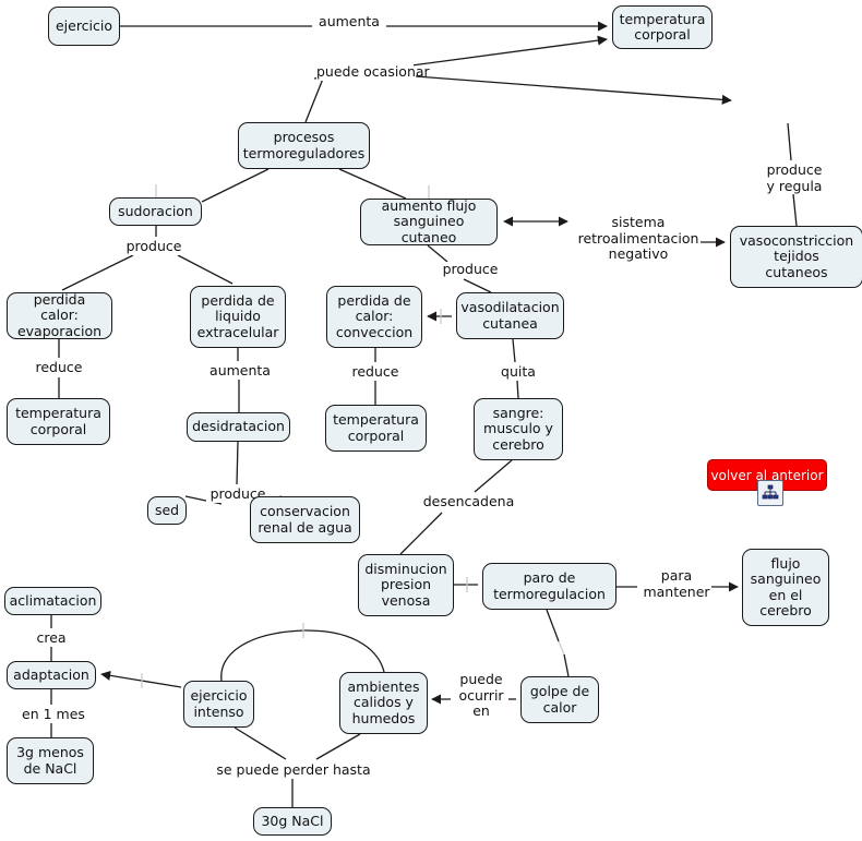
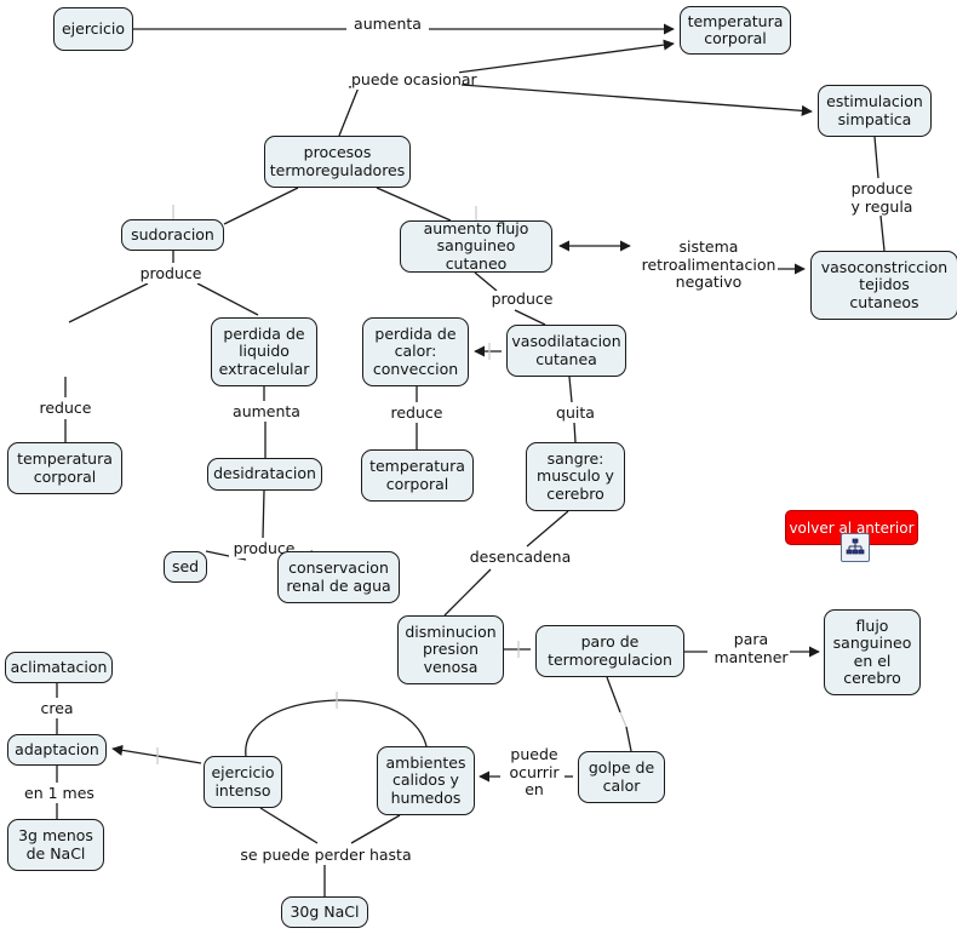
  ejercicio
  temperatura
  corporal
+ estimulacion
+ simpatica
  procesos
  termoreguladores
  sudoracion
  aumento flujo
  sanguineo cutaneo
  vasoconstriccion
  tejidos
  cutaneos
- perdida calor:
- evaporacion
  perdida de
  liquido
  extracelular
  perdida de
  calor:
  conveccion
  vasodilatacion
  cutanea
  temperatura
  corporal
  desidratacion
  temperatura
  corporal
  sangre:
  musculo y
  cerebro
  sed
  conservacion
  renal de agua
  disminucion
  presion
  venosa
  paro de
  termoregulacion
  flujo
  sanguineo
  en el
  cerebro
  aclimatacion
  adaptacion
  ejercicio
  intenso
  ambientes
  calidos y
  humedos
  golpe de
  calor
  3g menos
  de NaCl
  30g NaCl
  aumenta
  puede ocasionar
  produce
  y regula
  sistema
  retroalimentacion
  negativo
  produce
  produce
  reduce
  aumenta
  reduce
  quita
  produce
  desencadena
  para
  mantener
  crea
  puede
  ocurrir
  en
  en 1 mes
  se puede perder hasta
  volver al anterior
